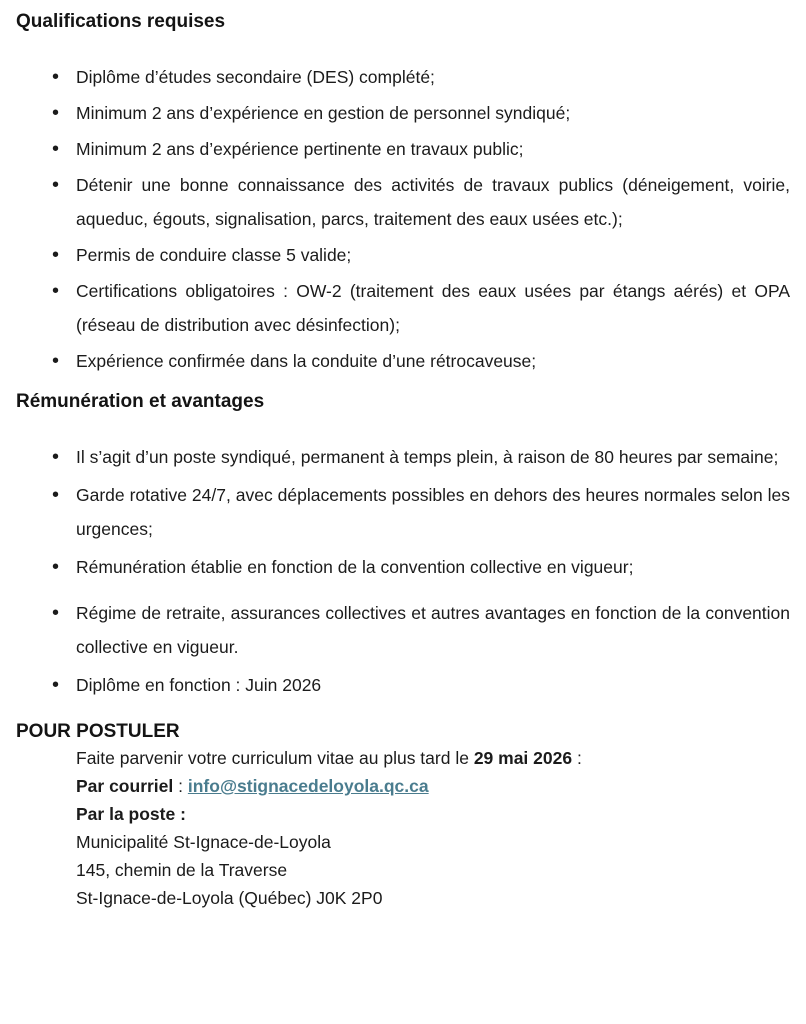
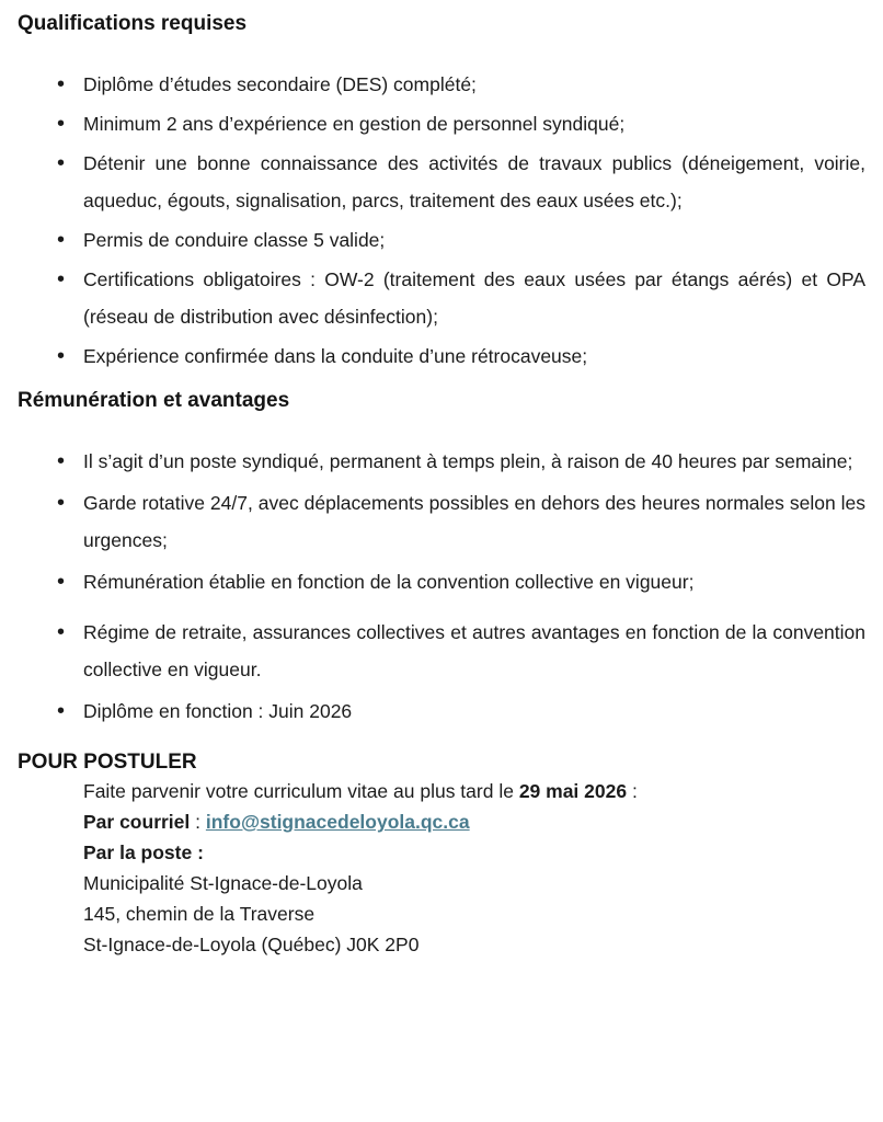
  Qualifications requises
  Diplôme d’études secondaire (DES) complété;
  Minimum 2 ans d’expérience en gestion de personnel syndiqué;
- Minimum 2 ans d’expérience pertinente en travaux public;
  Détenir une bonne connaissance des activités de travaux publics (déneigement, voirie, aqueduc, égouts, signalisation, parcs, traitement des eaux usées etc.);
  Permis de conduire classe 5 valide;
  Certifications obligatoires : OW-2 (traitement des eaux usées par étangs aérés) et OPA (réseau de distribution avec désinfection);
  Expérience confirmée dans la conduite d’une rétrocaveuse;
  Rémunération et avantages
- Il s’agit d’un poste syndiqué, permanent à temps plein, à raison de 80 heures par semaine;
+ Il s’agit d’un poste syndiqué, permanent à temps plein, à raison de 40 heures par semaine;
  Garde rotative 24/7, avec déplacements possibles en dehors des heures normales selon les urgences;
  Rémunération établie en fonction de la convention collective en vigueur;
  Régime de retraite, assurances collectives et autres avantages en fonction de la convention collective en vigueur.
  Diplôme en fonction : Juin 2026
  POUR POSTULER
  Faite parvenir votre curriculum vitae au plus tard le 29 mai 2026 :
  Par courriel : info@stignacedeloyola.qc.ca
  Par la poste :
  Municipalité St-Ignace-de-Loyola
  145, chemin de la Traverse
  St-Ignace-de-Loyola (Québec) J0K 2P0
